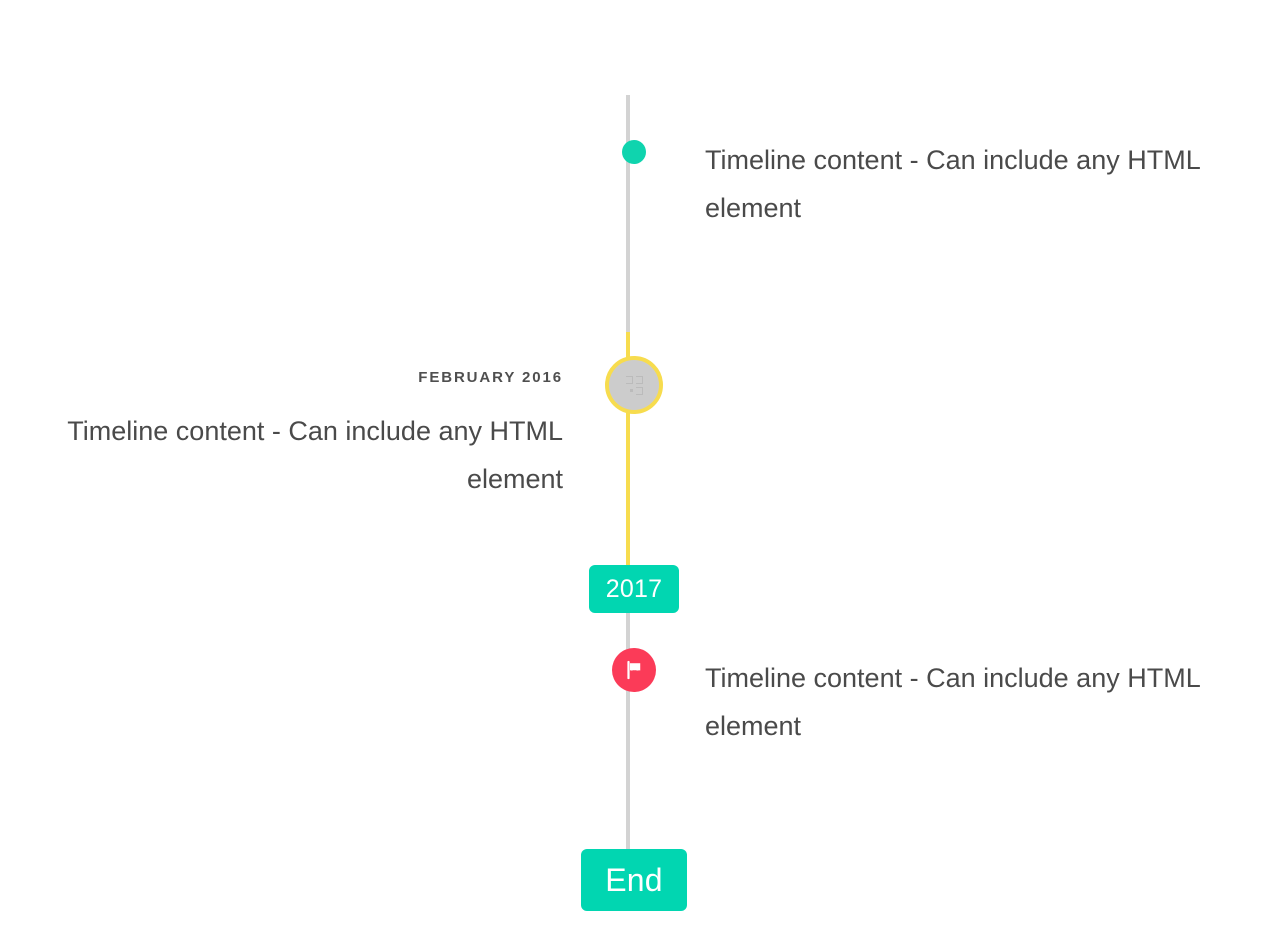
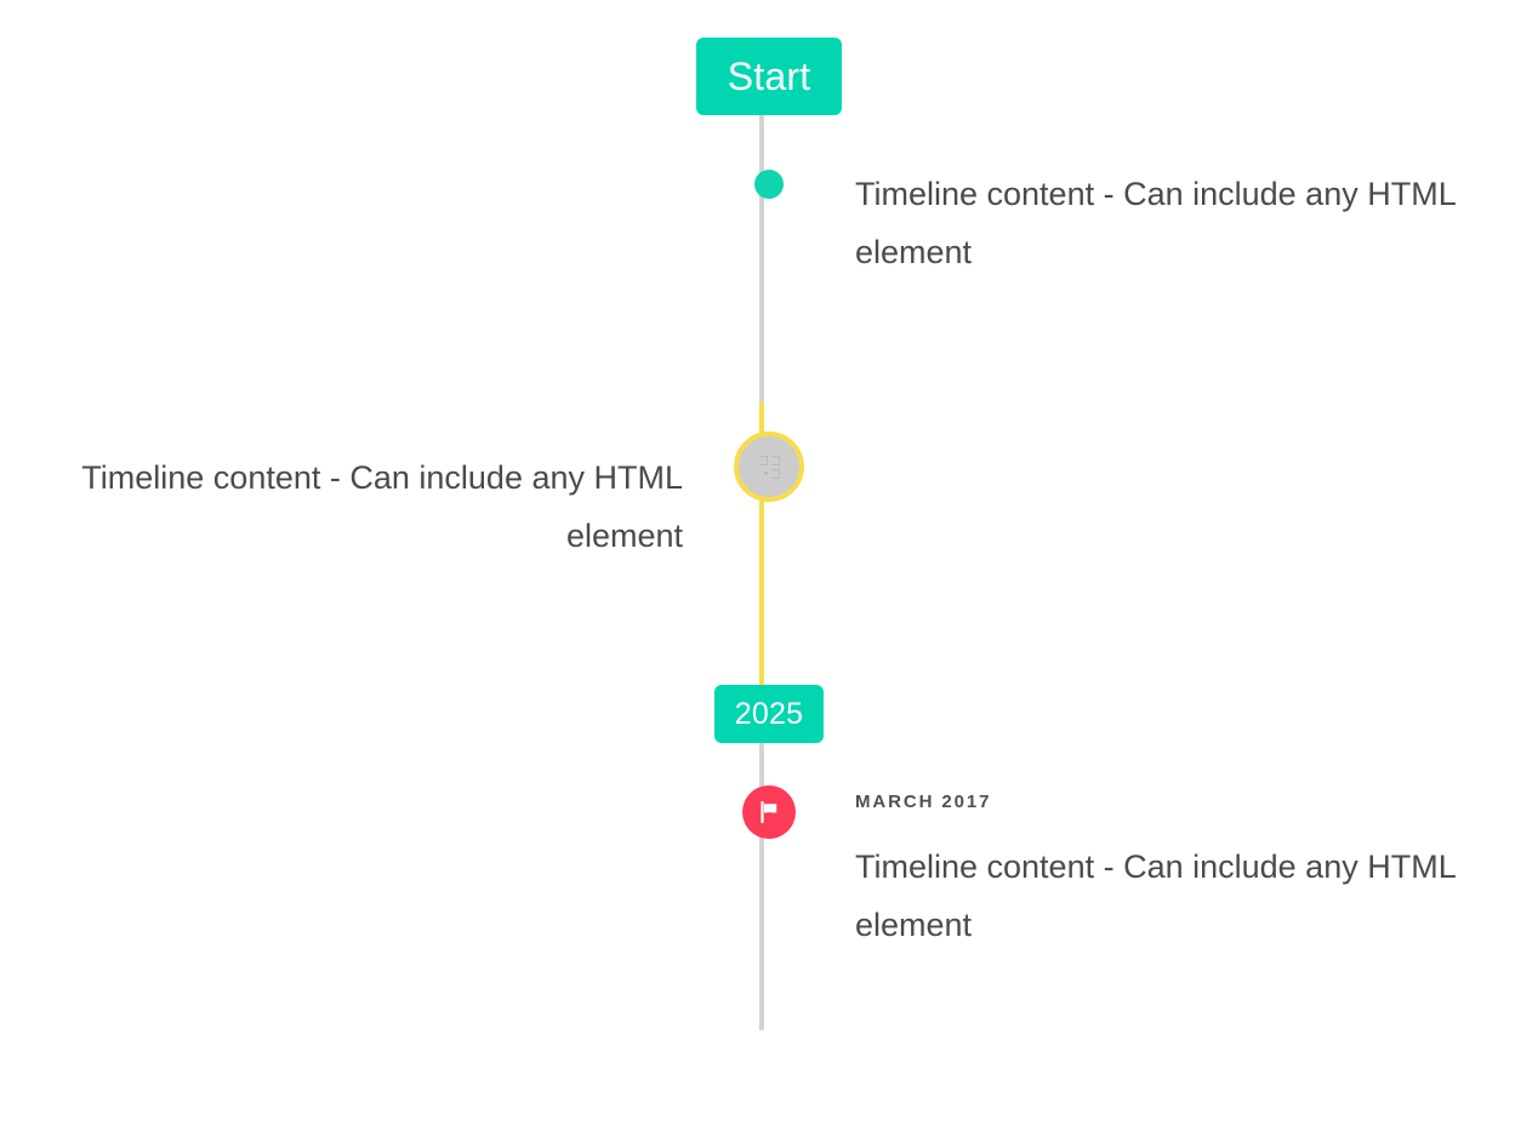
+ Start
  Timeline content - Can include any HTML element
- FEBRUARY 2016
  Timeline content - Can include any HTML element
- 2017
+ 2025
+ MARCH 2017
  Timeline content - Can include any HTML element
- End
